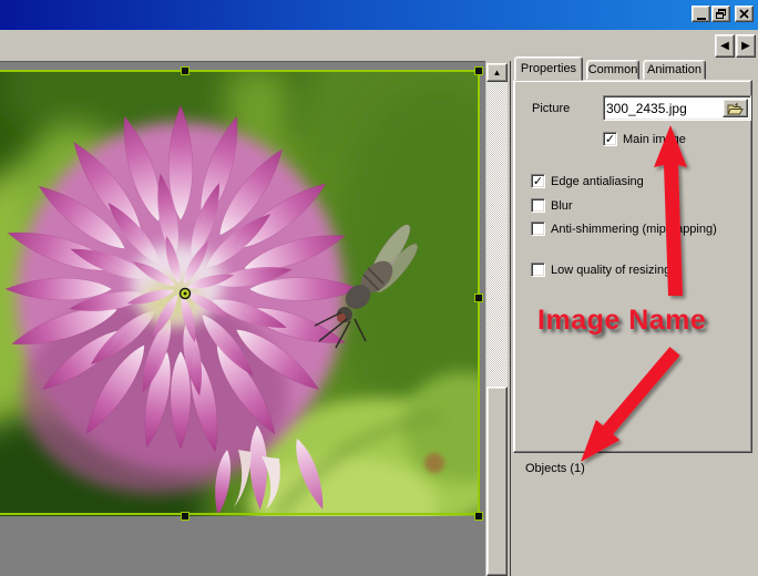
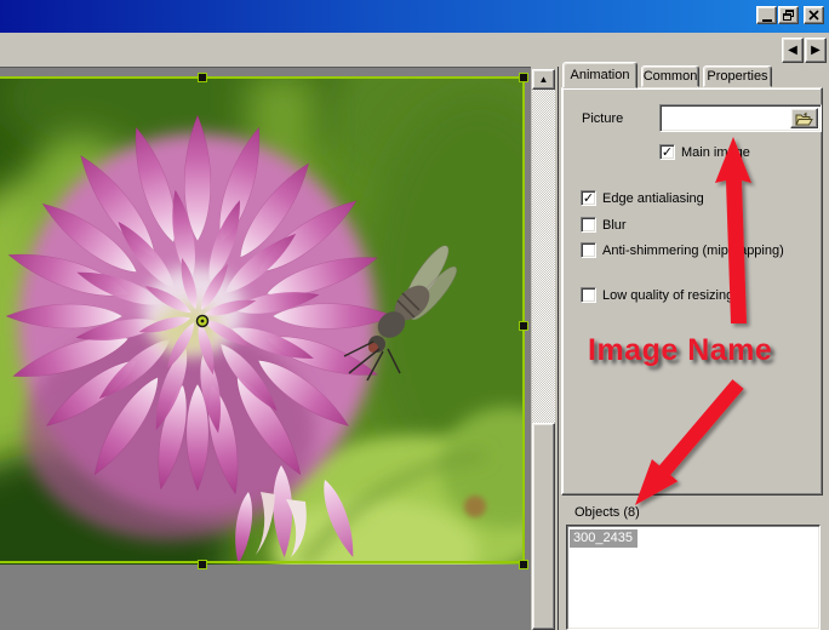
  ◀
  ▶
  ▲
- Properties
+ Animation
  Common
- Animation
+ Properties
  Picture
- 300_2435.jpg
  ✓
  Main ime
  ✓
  Edge antialiasing
  Blur
  Anti-shimmering (mippping)
  Low quality of resizing
  Image Name
- Objects (1)
+ Objects (8)
+ 300_2435
